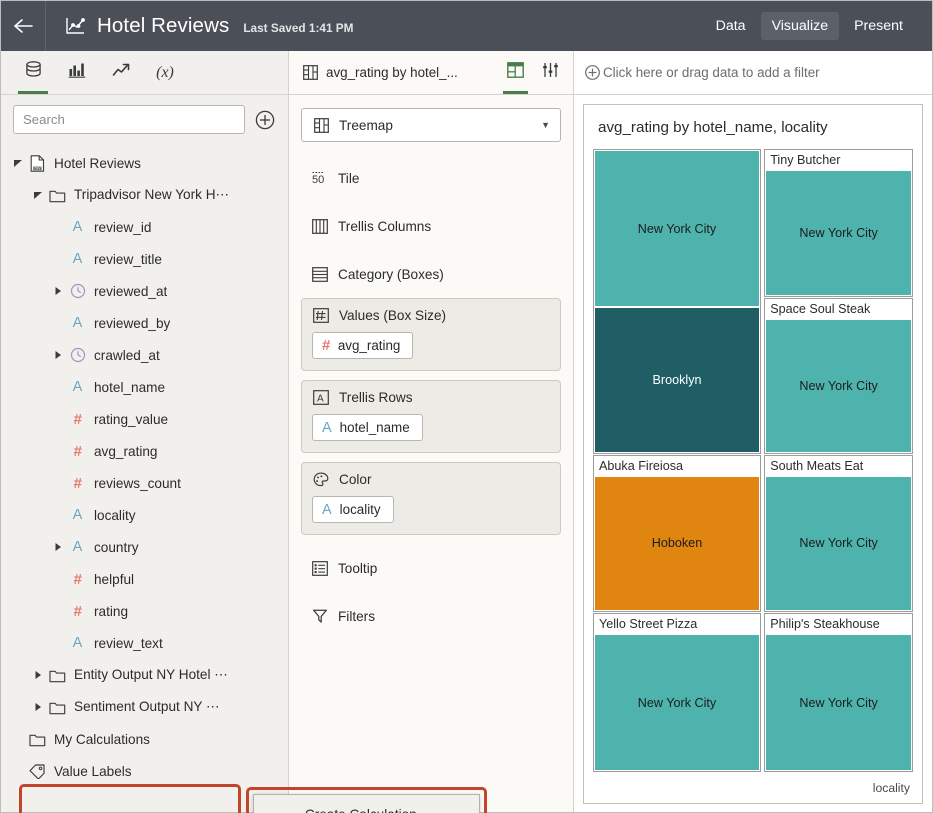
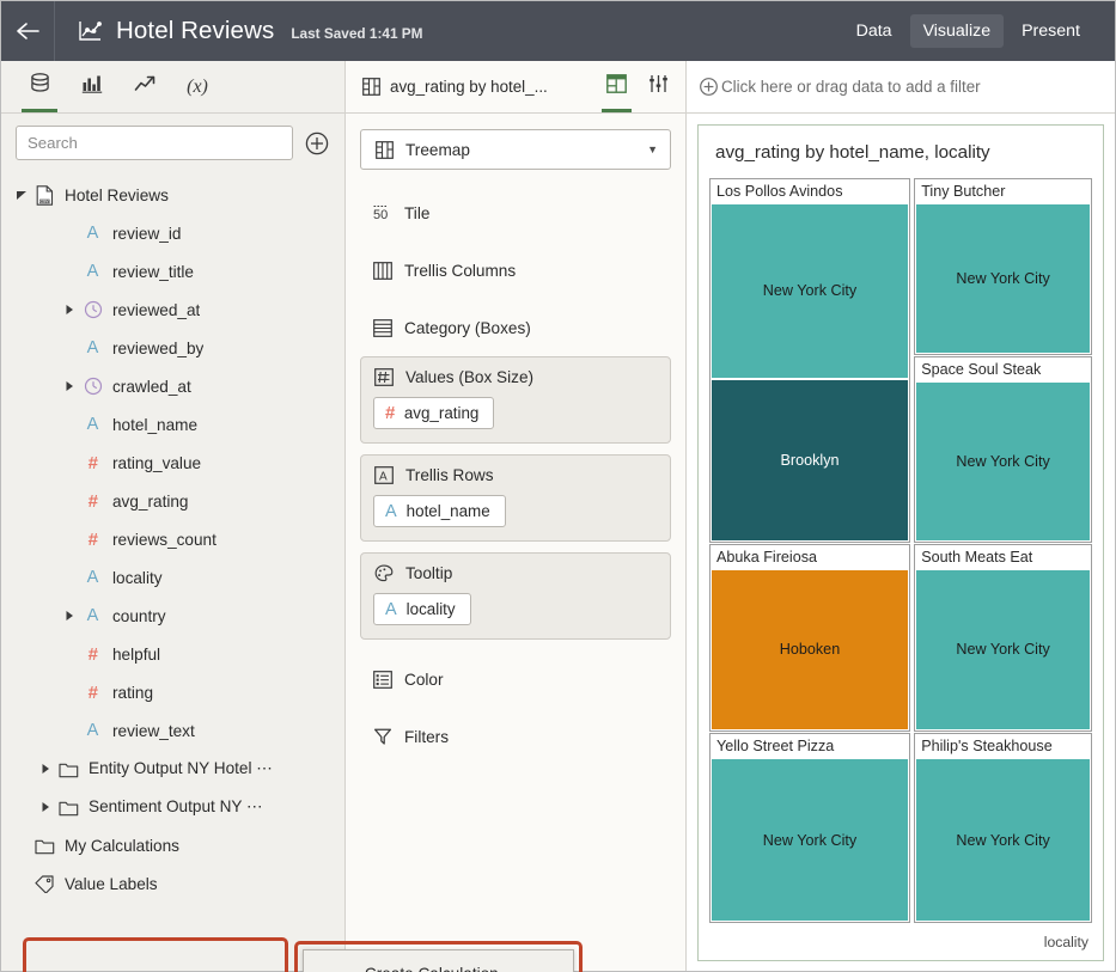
  Hotel Reviews
  Last Saved 1:41 PM
  Data
  Visualize
  Present
  (x)
  Search
  Hotel Reviews
- Tripadvisor New York H⋯
  A
  review_id
  A
  review_title
  reviewed_at
  A
  reviewed_by
  crawled_at
  A
  hotel_name
  #
  rating_value
  #
  avg_rating
  #
  reviews_count
  A
  locality
  A
  country
  #
  helpful
  #
  rating
  A
  review_text
  Entity Output NY Hotel ⋯
  Sentiment Output NY ⋯
  My Calculations
  Value Labels
  avg_rating by hotel_...
  Treemap
  ▼
  50
  Tile
  Trellis Columns
  Category (Boxes)
  Values (Box Size)
  #
  avg_rating
  A
  Trellis Rows
  A
  hotel_name
- Color
+ Tooltip
  A
  locality
- Tooltip
+ Color
  Filters
  Click here or drag data to add a filter
  avg_rating by hotel_name, locality
+ Los Pollos Avindos
  New York City
  Brooklyn
  Tiny Butcher
  New York City
  Space Soul Steak
  New York City
  Abuka Fireiosa
  Hoboken
  South Meats Eat
  New York City
  Yello Street Pizza
  New York City
  Philip's Steakhouse
  New York City
  locality
